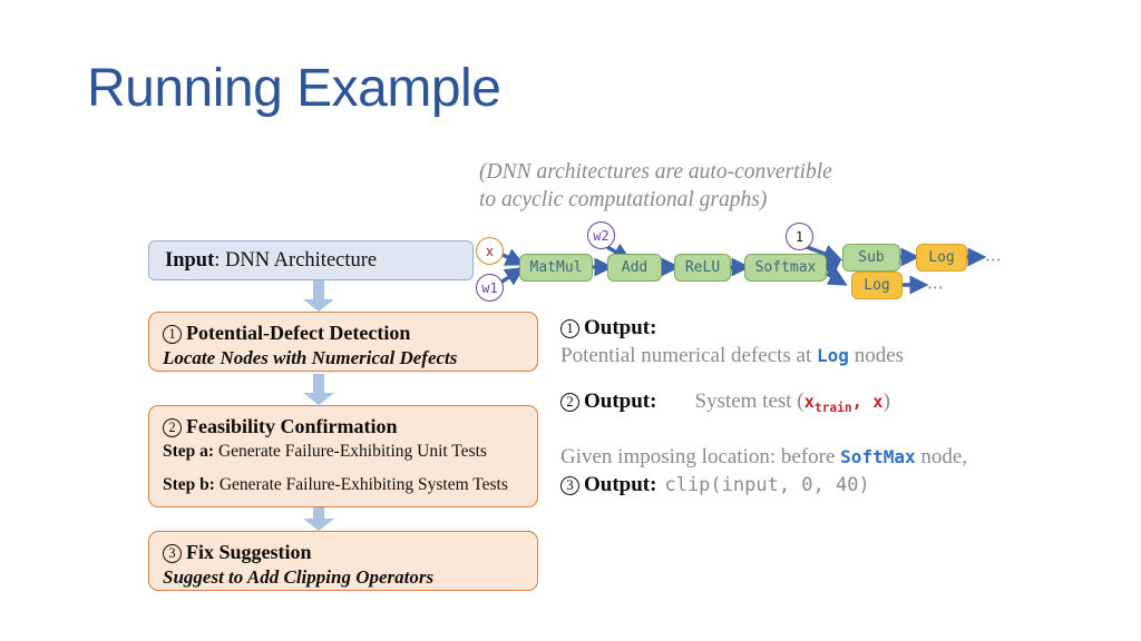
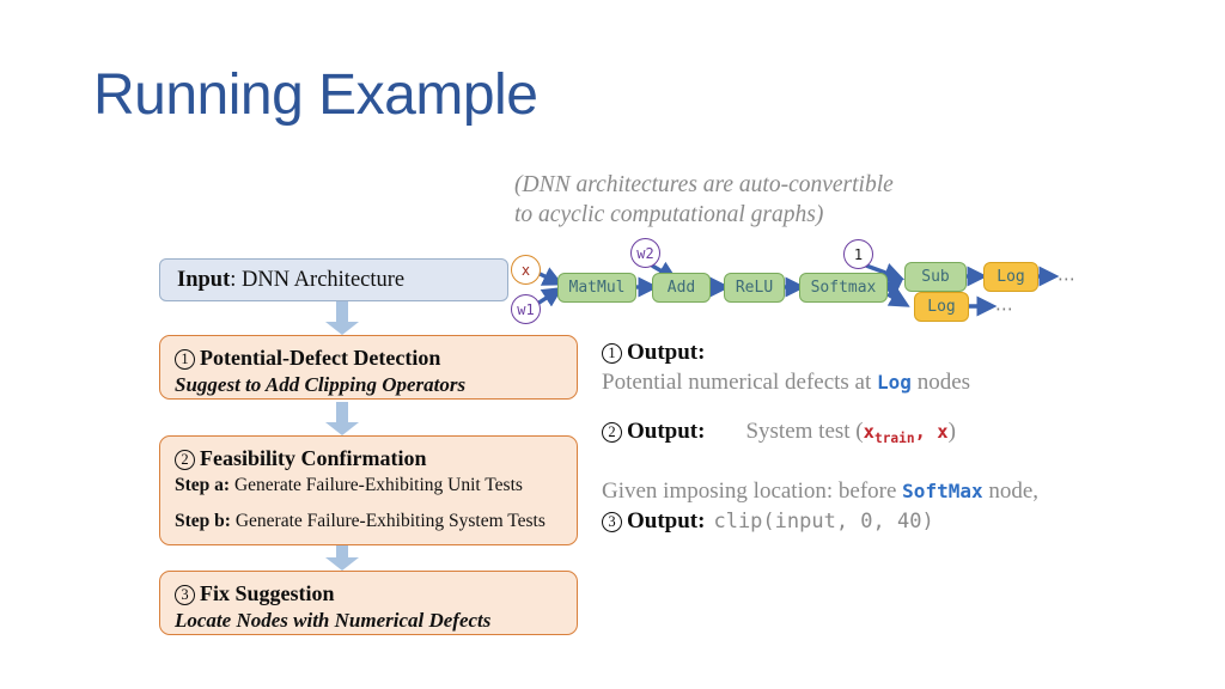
  Running Example
  (DNN architectures are auto-convertible
  to acyclic computational graphs)
  Input
  : DNN Architecture
  1 Potential-Defect Detection
- Locate Nodes with Numerical Defects
+ Suggest to Add Clipping Operators
  2 Feasibility Confirmation
  Step a: Generate Failure-Exhibiting Unit Tests
  Step b: Generate Failure-Exhibiting System Tests
  3 Fix Suggestion
- Suggest to Add Clipping Operators
+ Locate Nodes with Numerical Defects
  x
  w1
  w2
  1
  MatMul
  Add
  ReLU
  Softmax
  Sub
  Log
  Log
  ⋯
  ⋯
  1 Output:
  Potential numerical defects at Log nodes
  2 Output:
  System test (xtrain, x)
  Given imposing location: before SoftMax node,
  3 Output:
  clip(input, 0, 40)
